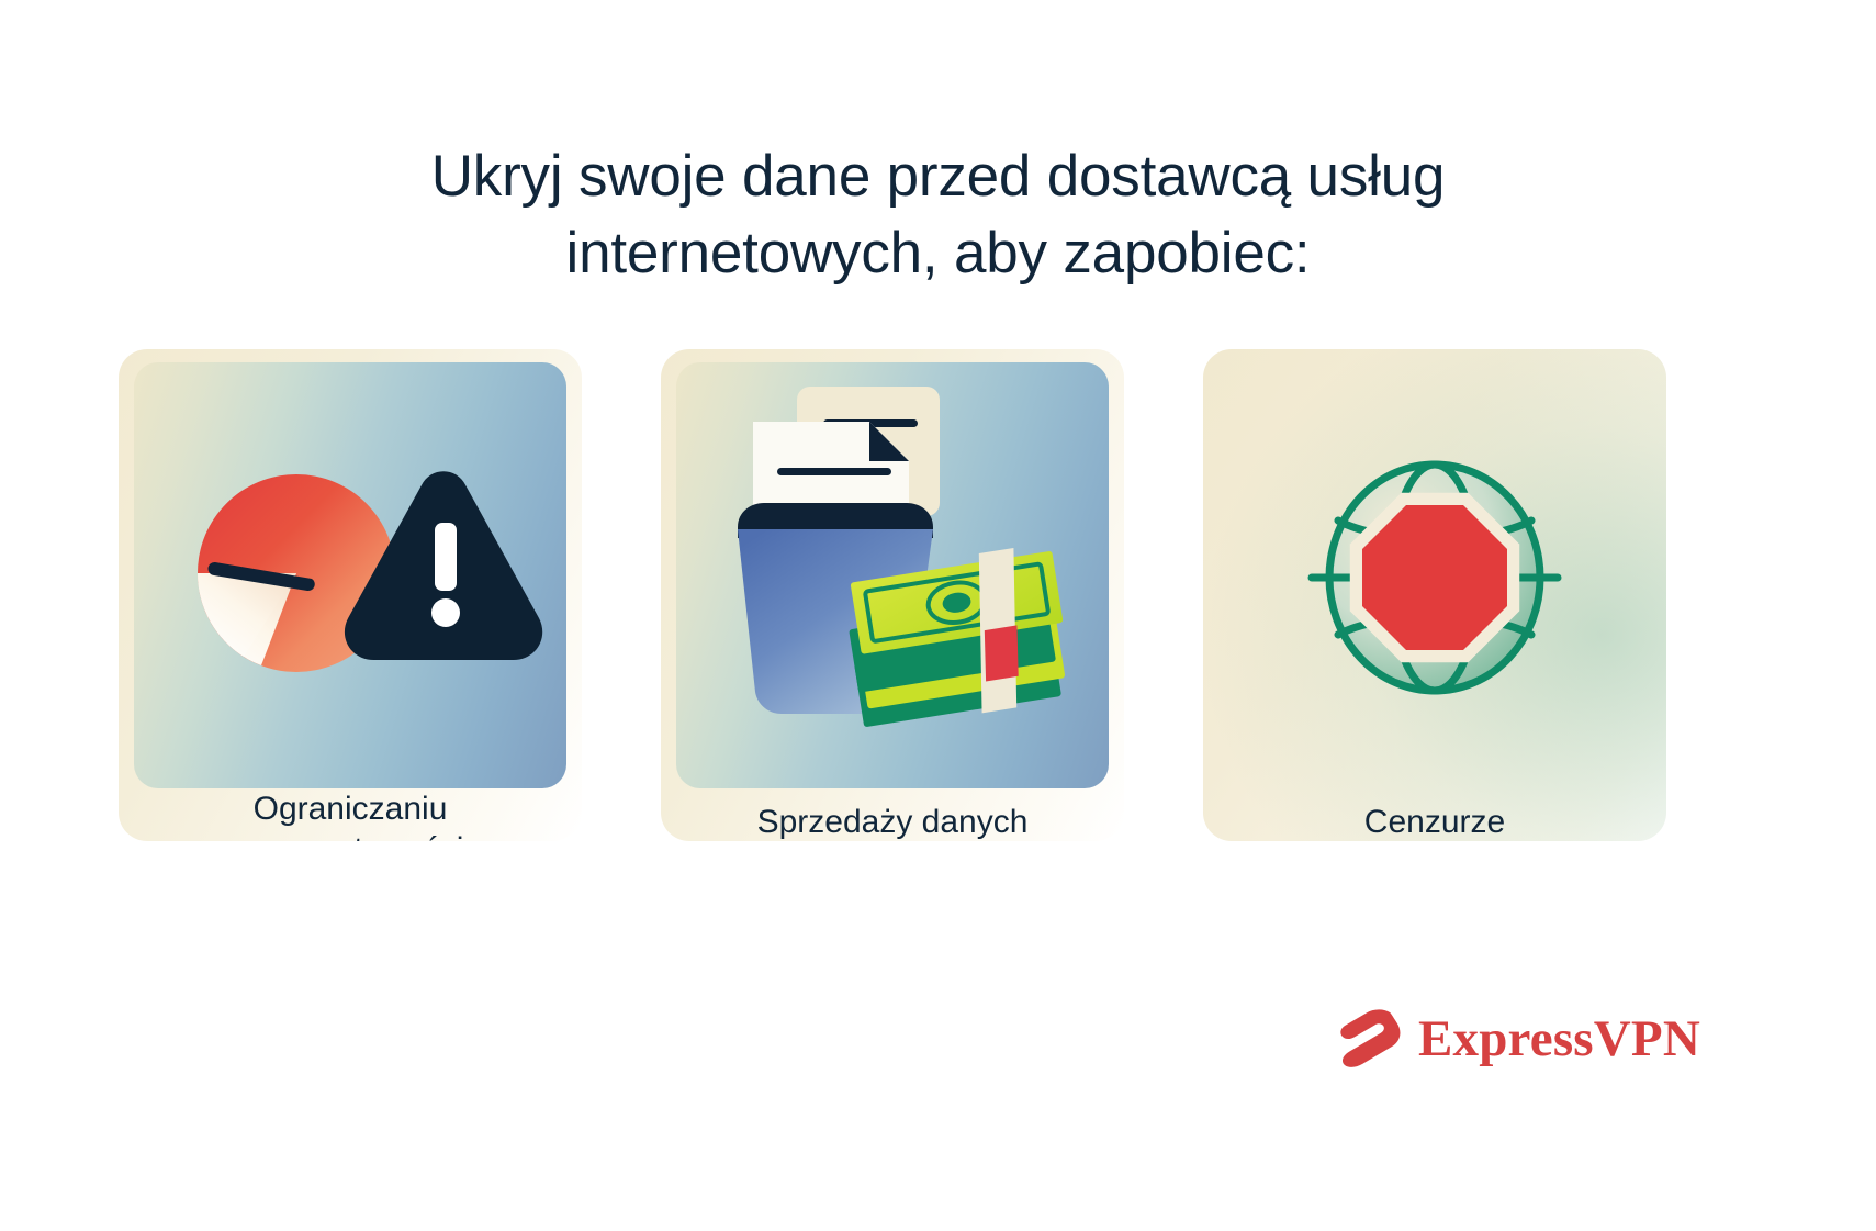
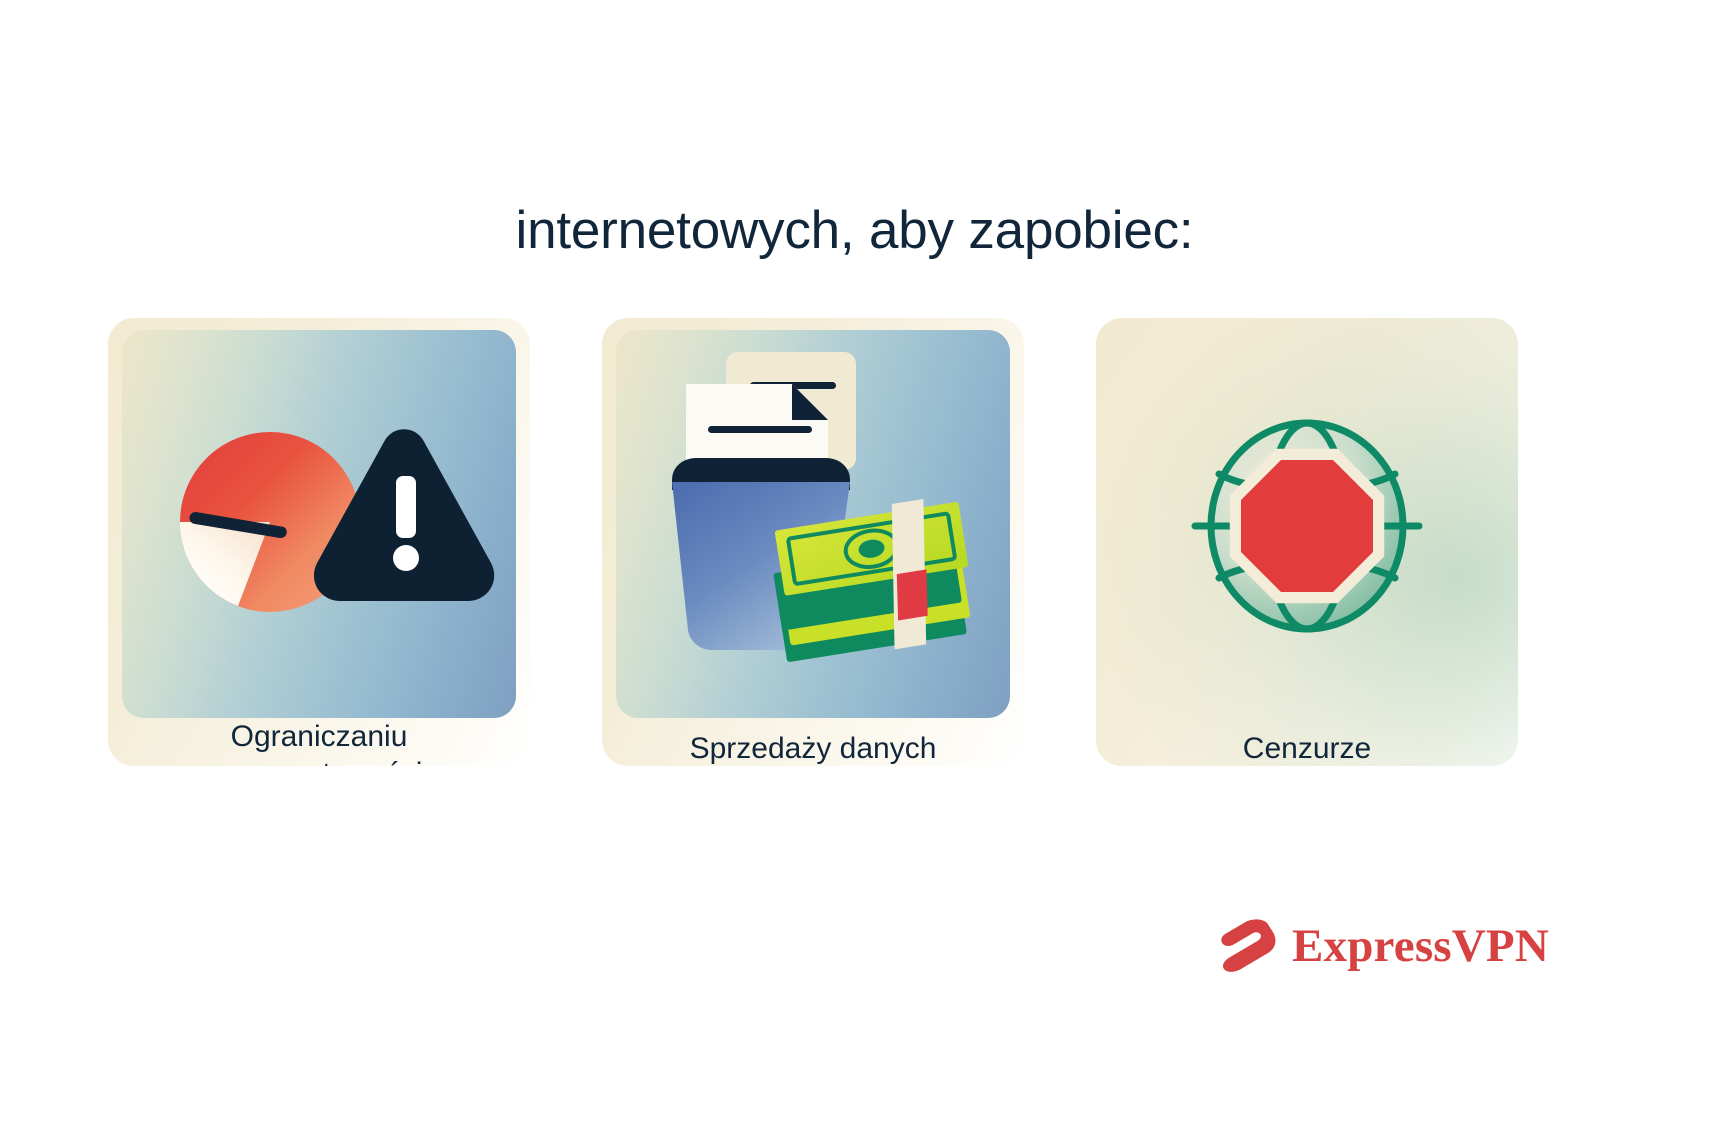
- Ukryj swoje dane przed dostawcą usług
  internetowych, aby zapobiec:
  Ograniczaniu
  Sprzedaży danych
  Cenzurze
  ExpressVPN
